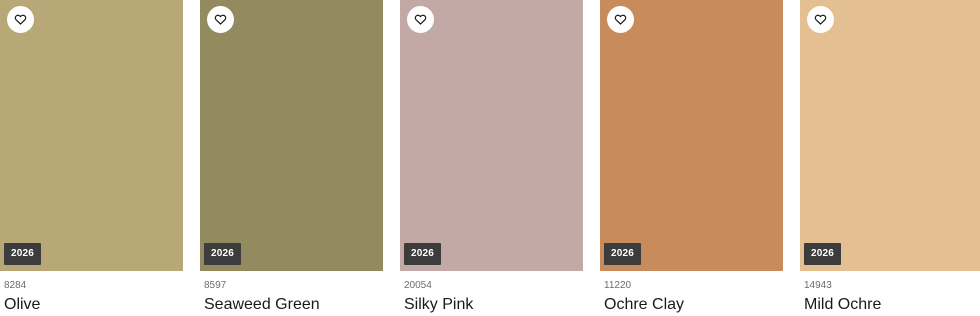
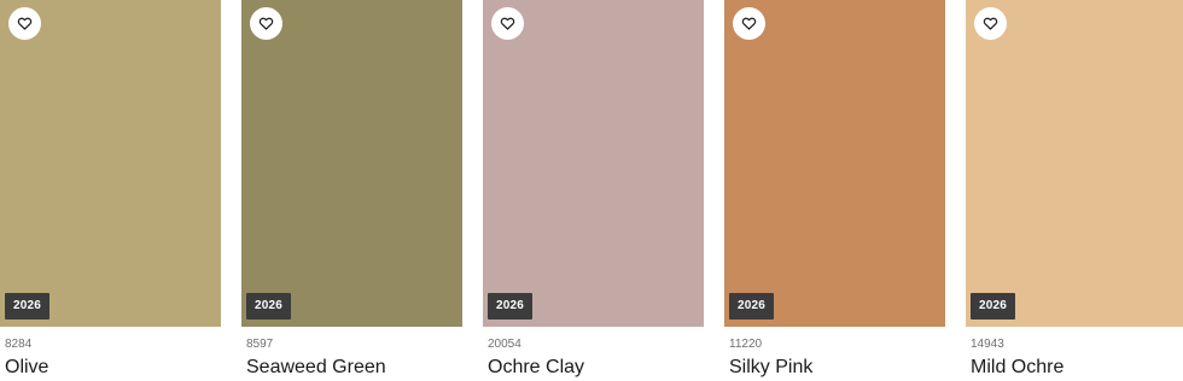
  2026
  8284
  Olive
  2026
  8597
  Seaweed Green
  2026
  20054
- Silky Pink
+ Ochre Clay
  2026
  11220
- Ochre Clay
+ Silky Pink
  2026
  14943
  Mild Ochre
